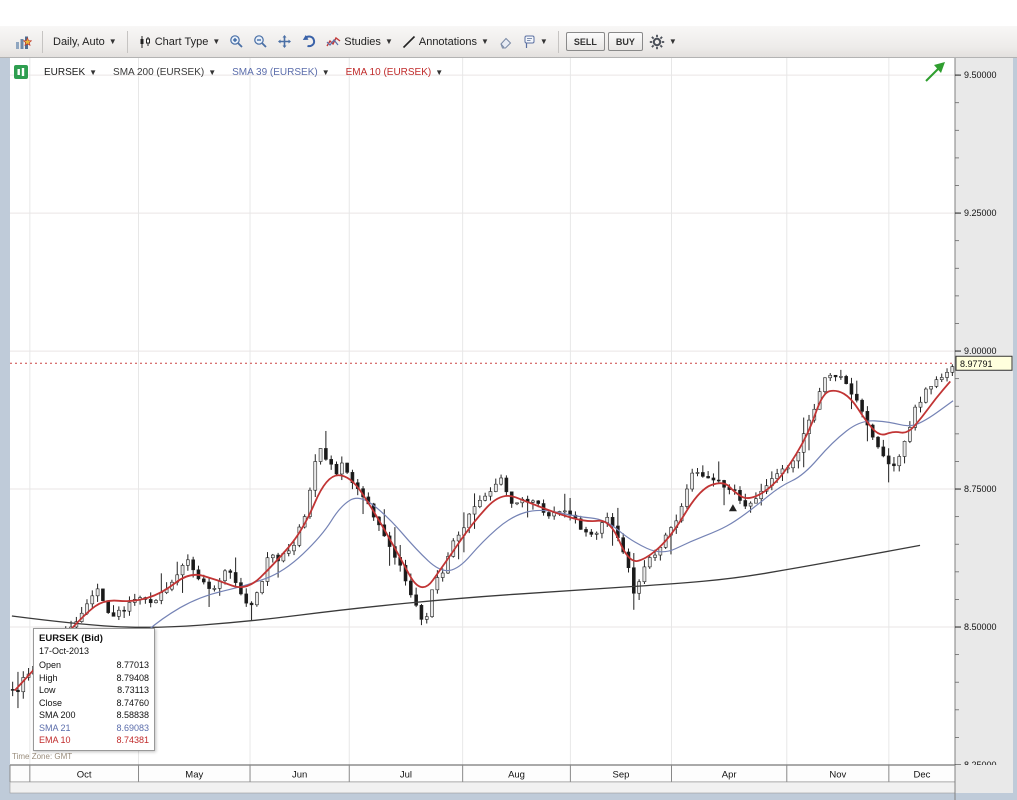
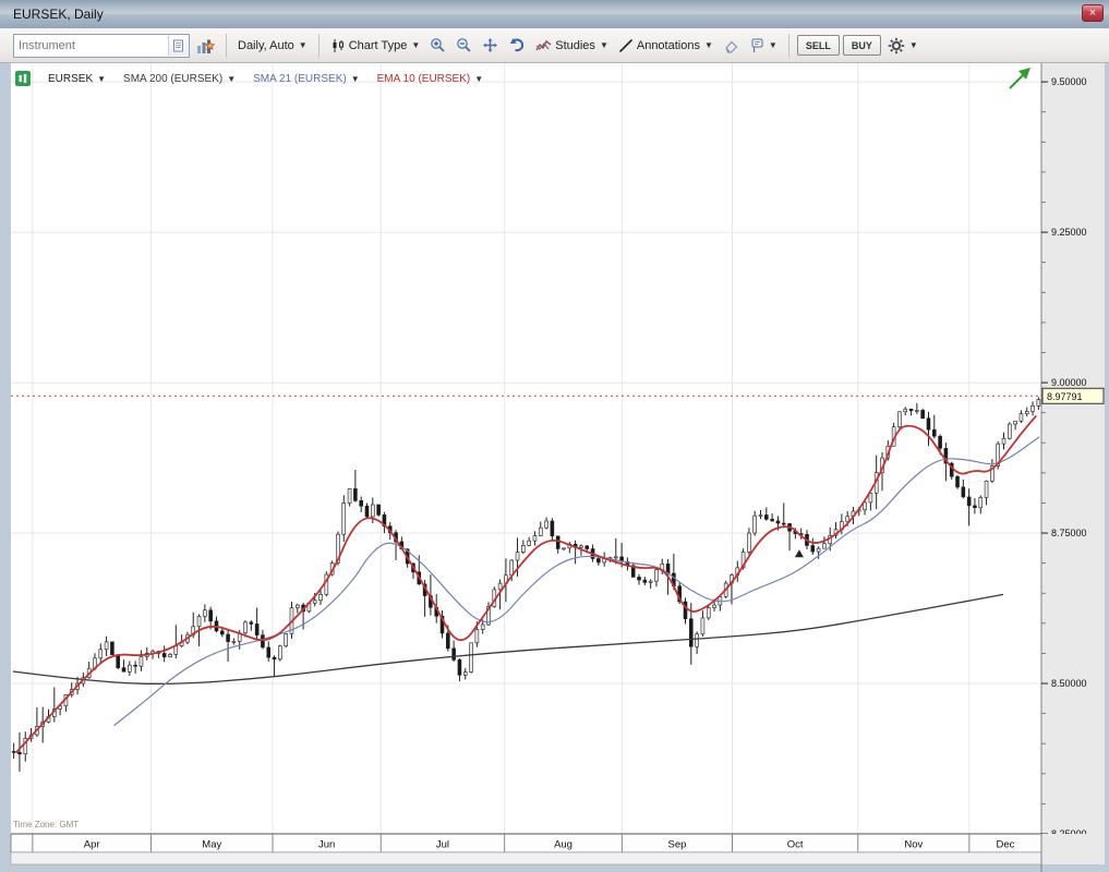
+ EURSEK, Daily
+ ×
+ Instrument
  Daily, Auto
  ▼
  Chart Type
  ▼
  Studies
  ▼
  Annotations
  ▼
  ▼
  SELL
  BUY
  ▼
  EURSEK
  ▼
  SMA 200 (EURSEK)
  ▼
- SMA 39 (EURSEK)
+ SMA 21 (EURSEK)
  ▼
  EMA 10 (EURSEK)
  ▼
  9.50000
  9.25000
  9.00000
  8.75000
  8.50000
- Oct
+ Apr
  May
  Jun
  Jul
  Aug
  Sep
- Apr
+ Oct
  Nov
  Dec
  8.97791
- EURSEK (Bid)
- 17-Oct-2013
- Open
- 8.77013
- High
- 8.79408
- Low
- 8.73113
- Close
- 8.74760
- SMA 200
- 8.58838
- SMA 21
- 8.69083
- EMA 10
- 8.74381
  Time Zone: GMT
